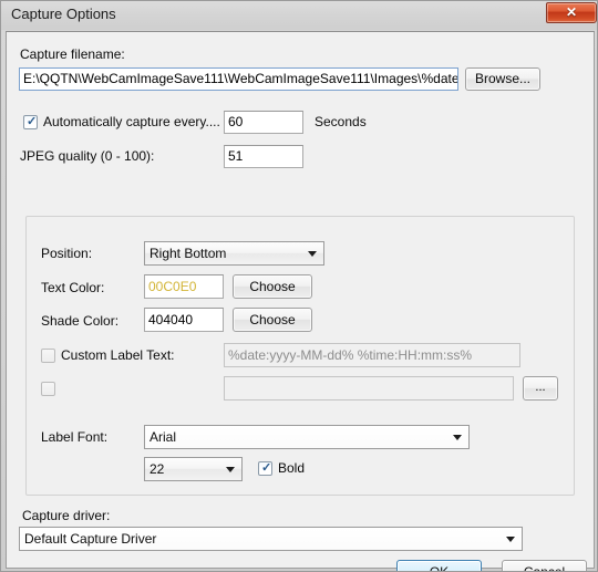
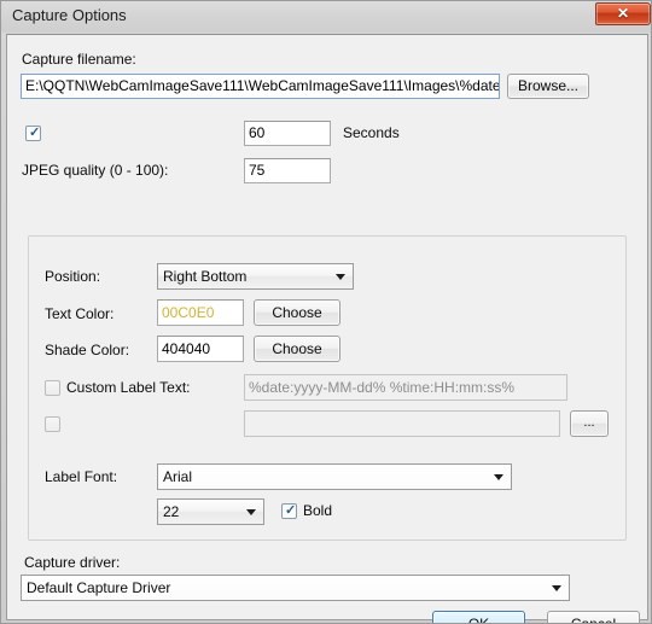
  Capture Options
  ✕
  Capture filename:
  E:\QQTN\WebCamImageSave111\WebCamImageSave111\Images\%date
  Browse...
  ✓
- Automatically capture every....
  60
  Seconds
  JPEG quality (0 - 100):
- 51
+ 75
  Position:
  Right Bottom
  Text Color:
  00C0E0
  Choose
  Shade Color:
  404040
  Choose
  Custom Label Text:
  %date:yyyy-MM-dd% %time:HH:mm:ss%
  ...
  Label Font:
  Arial
  22
  ✓
  Bold
  Capture driver:
  Default Capture Driver
